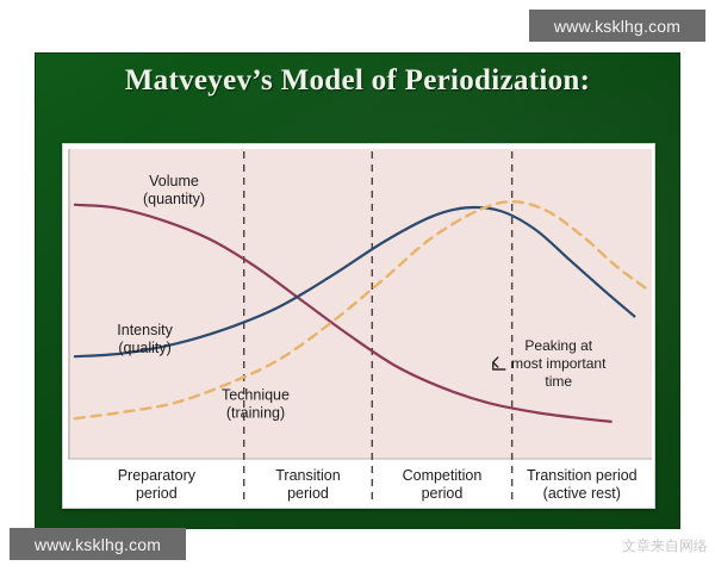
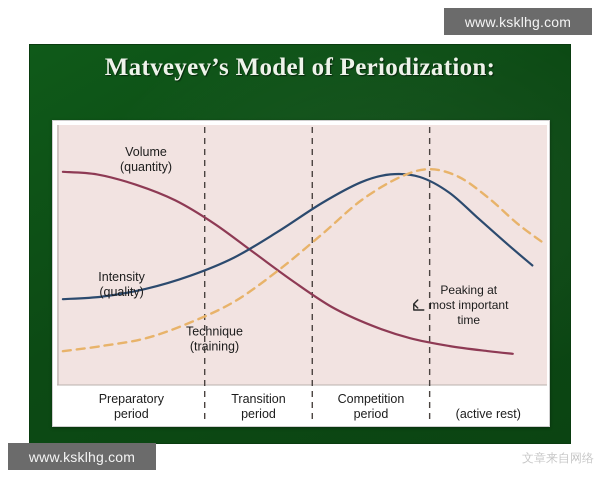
  Matveyev’s Model of Periodization:
  Volume
  (quantity)
  Intensity
  (quality)
  Technique
  (training)
  Peaking at
  most important
  time
  Preparatory
  period
  Transition
  period
  Competition
  period
- Transition period
  (active rest)
  文章来自网络
  www.ksklhg.com
  www.ksklhg.com
